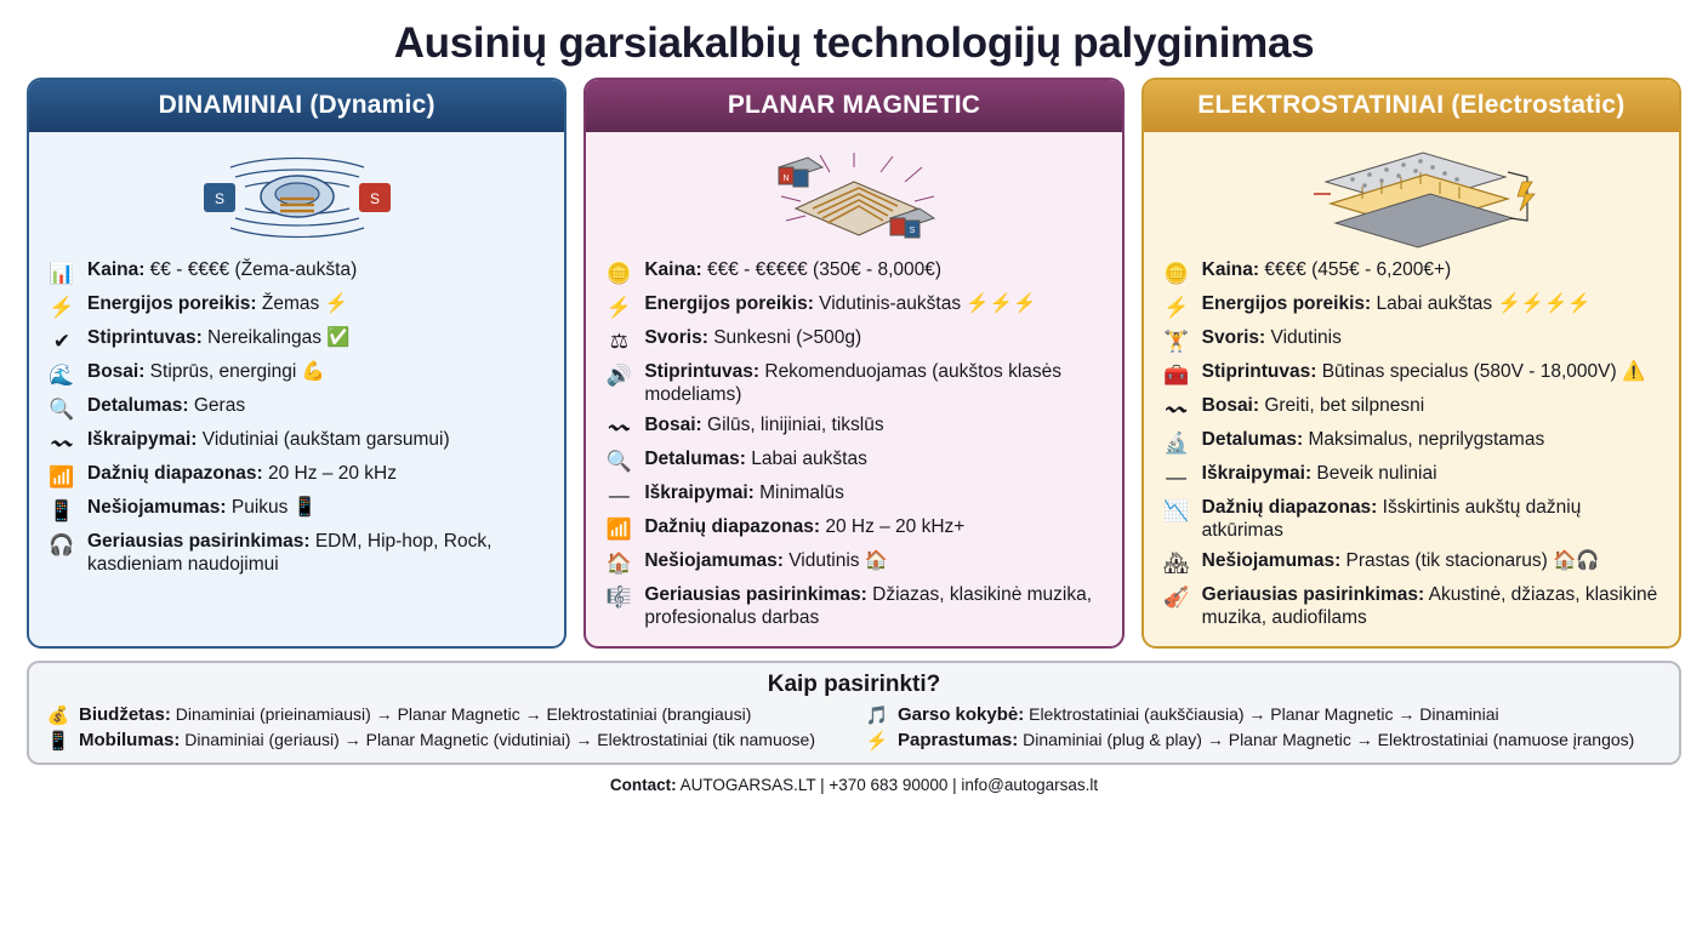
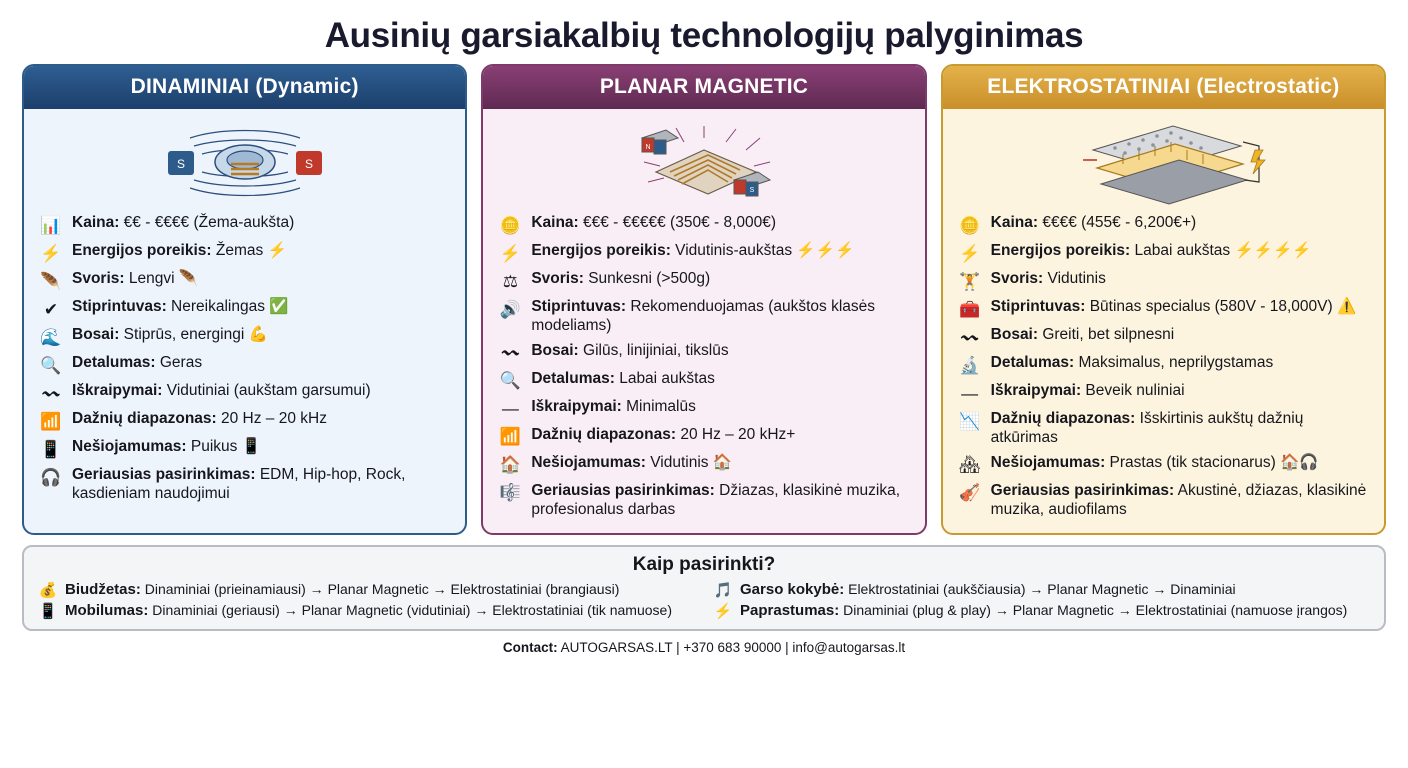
  Ausinių garsiakalbių technologijų palyginimas
  DINAMINIAI (Dynamic)
  S
  S
  📊
  Kaina: €€ - €€€€ (Žema-aukšta)
  ⚡
  Energijos poreikis: Žemas ⚡
+ 🪶
+ Svoris: Lengvi 🪶
  ✔
  Stiprintuvas: Nereikalingas ✅
  🌊
  Bosai: Stiprūs, energingi 💪
  🔍
  Detalumas: Geras
  〰
  Iškraipymai: Vidutiniai (aukštam garsumui)
  📶
  Dažnių diapazonas: 20 Hz – 20 kHz
  📱
  Nešiojamumas: Puikus 📱
  🎧
  Geriausias pasirinkimas: EDM, Hip-hop, Rock, kasdieniam naudojimui
  PLANAR MAGNETIC
  🪙
  Kaina: €€€ - €€€€€ (350€ - 8,000€)
  ⚡
  Energijos poreikis: Vidutinis-aukštas ⚡⚡⚡
  ⚖
  Svoris: Sunkesni (>500g)
  🔊
  Stiprintuvas: Rekomenduojamas (aukštos klasės modeliams)
  〰
  Bosai: Gilūs, linijiniai, tikslūs
  🔍
  Detalumas: Labai aukštas
  —
  Iškraipymai: Minimalūs
  📶
  Dažnių diapazonas: 20 Hz – 20 kHz+
  🏠
  Nešiojamumas: Vidutinis 🏠
  🎼
  Geriausias pasirinkimas: Džiazas, klasikinė muzika, profesionalus darbas
  ELEKTROSTATINIAI (Electrostatic)
  🪙
  Kaina: €€€€ (455€ - 6,200€+)
  ⚡
  Energijos poreikis: Labai aukštas ⚡⚡⚡⚡
  🏋
  Svoris: Vidutinis
  🧰
  Stiprintuvas: Būtinas specialus (580V - 18,000V) ⚠️
  〰
  Bosai: Greiti, bet silpnesni
  🔬
  Detalumas: Maksimalus, neprilygstamas
  —
  Iškraipymai: Beveik nuliniai
  📉
  Dažnių diapazonas: Išskirtinis aukštų dažnių atkūrimas
  🏘
  Nešiojamumas: Prastas (tik stacionarus) 🏠🎧
  🎻
  Geriausias pasirinkimas: Akustinė, džiazas, klasikinė muzika, audiofilams
  Kaip pasirinkti?
  💰
  Biudžetas: Dinaminiai (prieinamiausi) → Planar Magnetic → Elektrostatiniai (brangiausi)
  🎵
  Garso kokybė: Elektrostatiniai (aukščiausia) → Planar Magnetic → Dinaminiai
  📱
  Mobilumas: Dinaminiai (geriausi) → Planar Magnetic (vidutiniai) → Elektrostatiniai (tik namuose)
  ⚡
  Paprastumas: Dinaminiai (plug & play) → Planar Magnetic → Elektrostatiniai (namuose įrangos)
  Contact: AUTOGARSAS.LT | +370 683 90000 | info@autogarsas.lt
